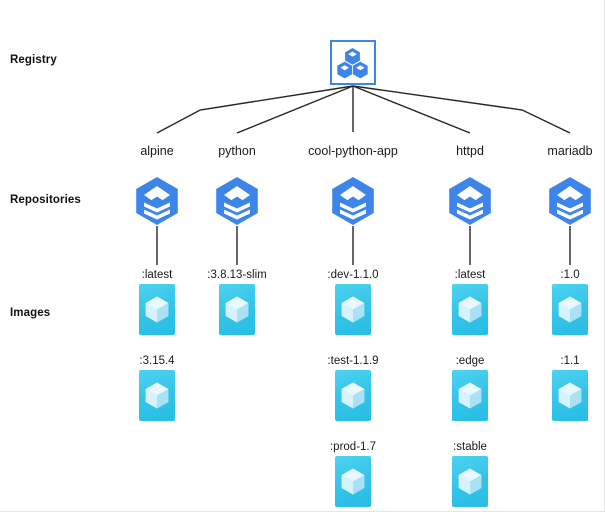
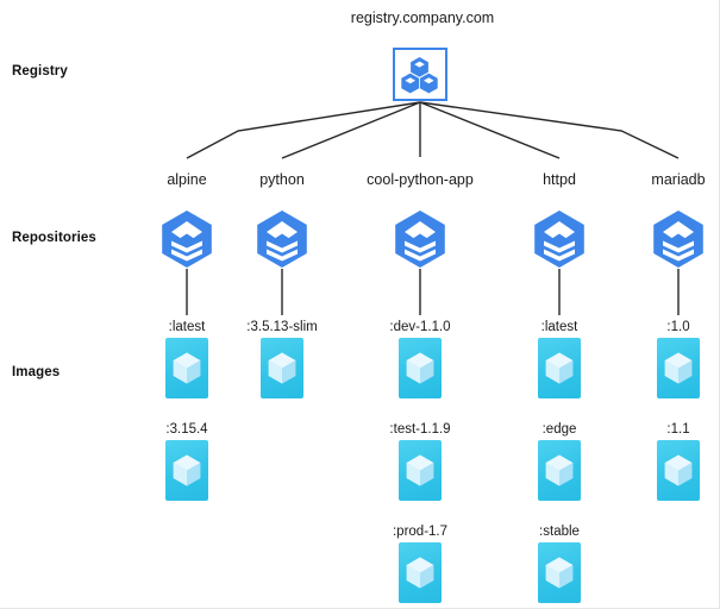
+ registry.company.com
  Registry
  Repositories
  Images
  alpine
  :latest
  :3.15.4
  python
- :3.8.13-slim
+ :3.5.13-slim
  cool-python-app
  :dev-1.1.0
  :test-1.1.9
  :prod-1.7
  httpd
  :latest
  :edge
  :stable
  mariadb
  :1.0
  :1.1
